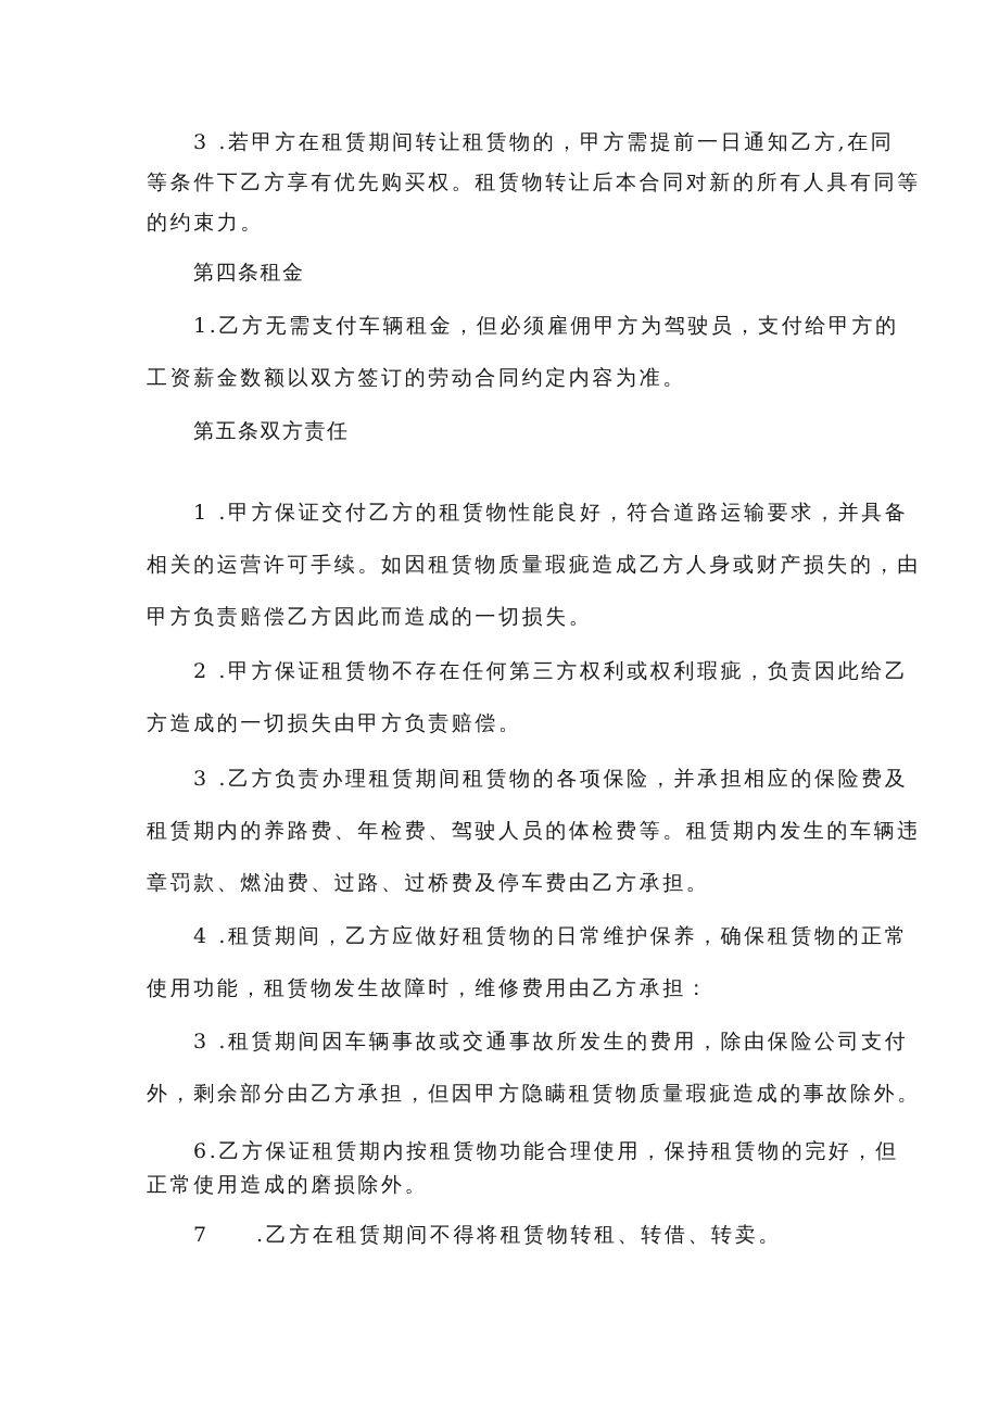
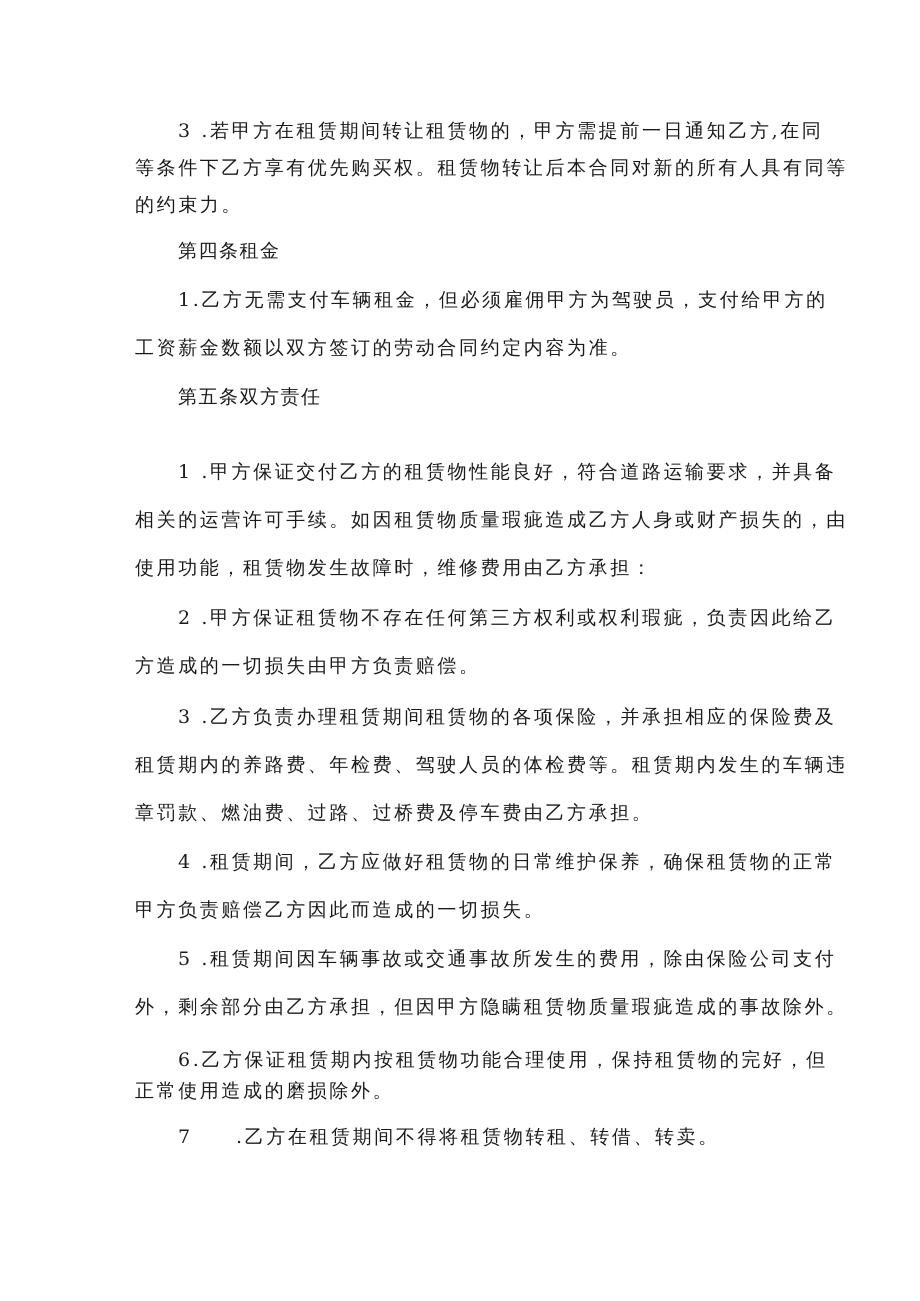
  3 .若甲方在租赁期间转让租赁物的，甲方需提前一日通知乙方,在同
  等条件下乙方享有优先购买权。租赁物转让后本合同对新的所有人具有同等
  的约束力。
  第四条租金
  1.乙方无需支付车辆租金，但必须雇佣甲方为驾驶员，支付给甲方的
  工资薪金数额以双方签订的劳动合同约定内容为准。
  第五条双方责任
  1 .甲方保证交付乙方的租赁物性能良好，符合道路运输要求，并具备
  相关的运营许可手续。如因租赁物质量瑕疵造成乙方人身或财产损失的，由
- 甲方负责赔偿乙方因此而造成的一切损失。
+ 使用功能，租赁物发生故障时，维修费用由乙方承担：
  2 .甲方保证租赁物不存在任何第三方权利或权利瑕疵，负责因此给乙
  方造成的一切损失由甲方负责赔偿。
  3 .乙方负责办理租赁期间租赁物的各项保险，并承担相应的保险费及
  租赁期内的养路费、年检费、驾驶人员的体检费等。租赁期内发生的车辆违
  章罚款、燃油费、过路、过桥费及停车费由乙方承担。
  4 .租赁期间，乙方应做好租赁物的日常维护保养，确保租赁物的正常
- 使用功能，租赁物发生故障时，维修费用由乙方承担：
+ 甲方负责赔偿乙方因此而造成的一切损失。
- 3 .租赁期间因车辆事故或交通事故所发生的费用，除由保险公司支付
+ 5 .租赁期间因车辆事故或交通事故所发生的费用，除由保险公司支付
  外，剩余部分由乙方承担，但因甲方隐瞒租赁物质量瑕疵造成的事故除外。
  6.乙方保证租赁期内按租赁物功能合理使用，保持租赁物的完好，但
  正常使用造成的磨损除外。
  7 .乙方在租赁期间不得将租赁物转租、转借、转卖。
